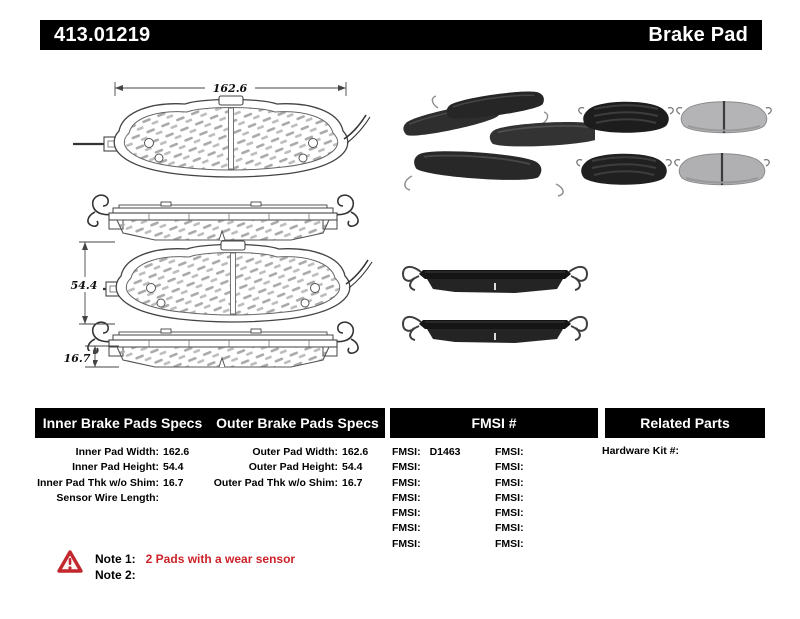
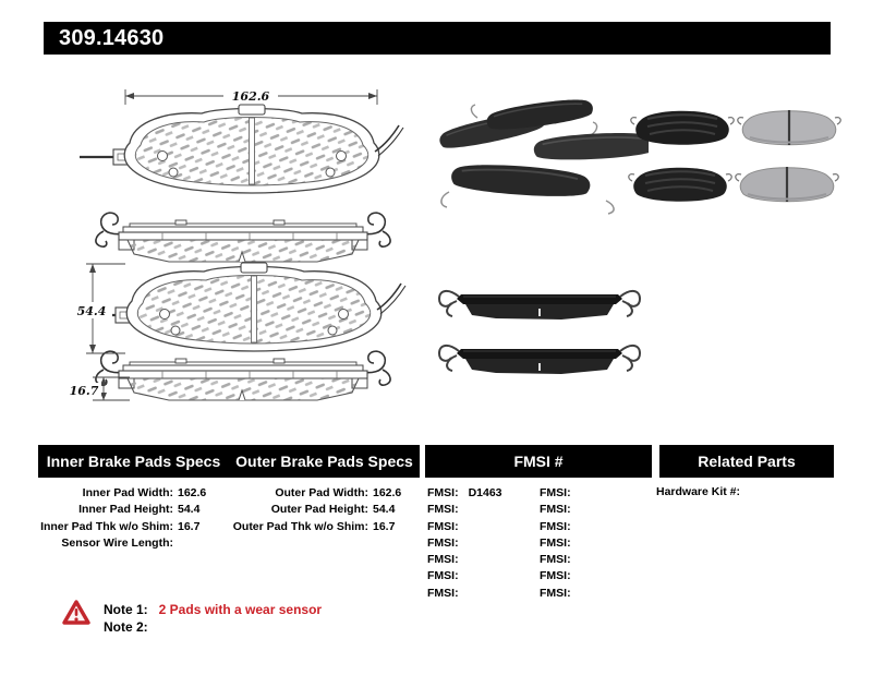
- 413.01219
+ 309.14630
- Brake Pad
  162.6
  54.4
  16.7
  Inner Brake Pads Specs
  Outer Brake Pads Specs
  FMSI #
  Related Parts
  Inner Pad Width:
  162.6
  Inner Pad Height:
  54.4
  Inner Pad Thk w/o Shim:
  16.7
  Sensor Wire Length:
  Outer Pad Width:
  162.6
  Outer Pad Height:
  54.4
  Outer Pad Thk w/o Shim:
  16.7
  FMSI:
  D1463
  FMSI:
  FMSI:
  FMSI:
  FMSI:
  FMSI:
  FMSI:
  FMSI:
  FMSI:
  FMSI:
  FMSI:
  FMSI:
  FMSI:
  FMSI:
  Hardware Kit #:
  Note 1:
  2 Pads with a wear sensor
  Note 2:
